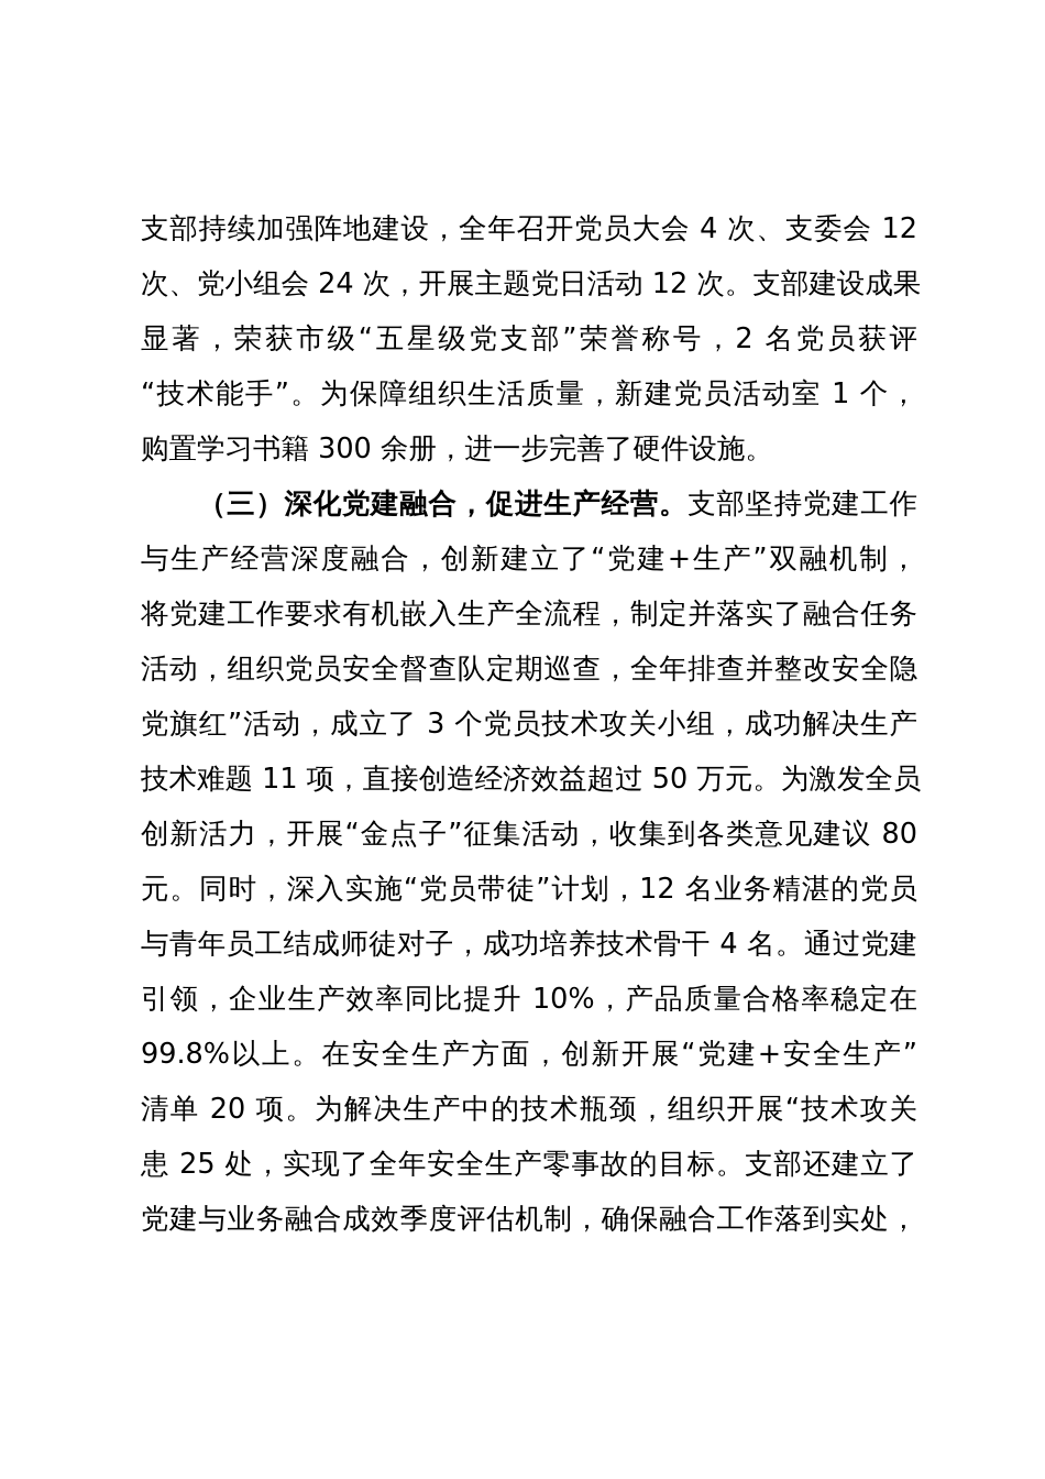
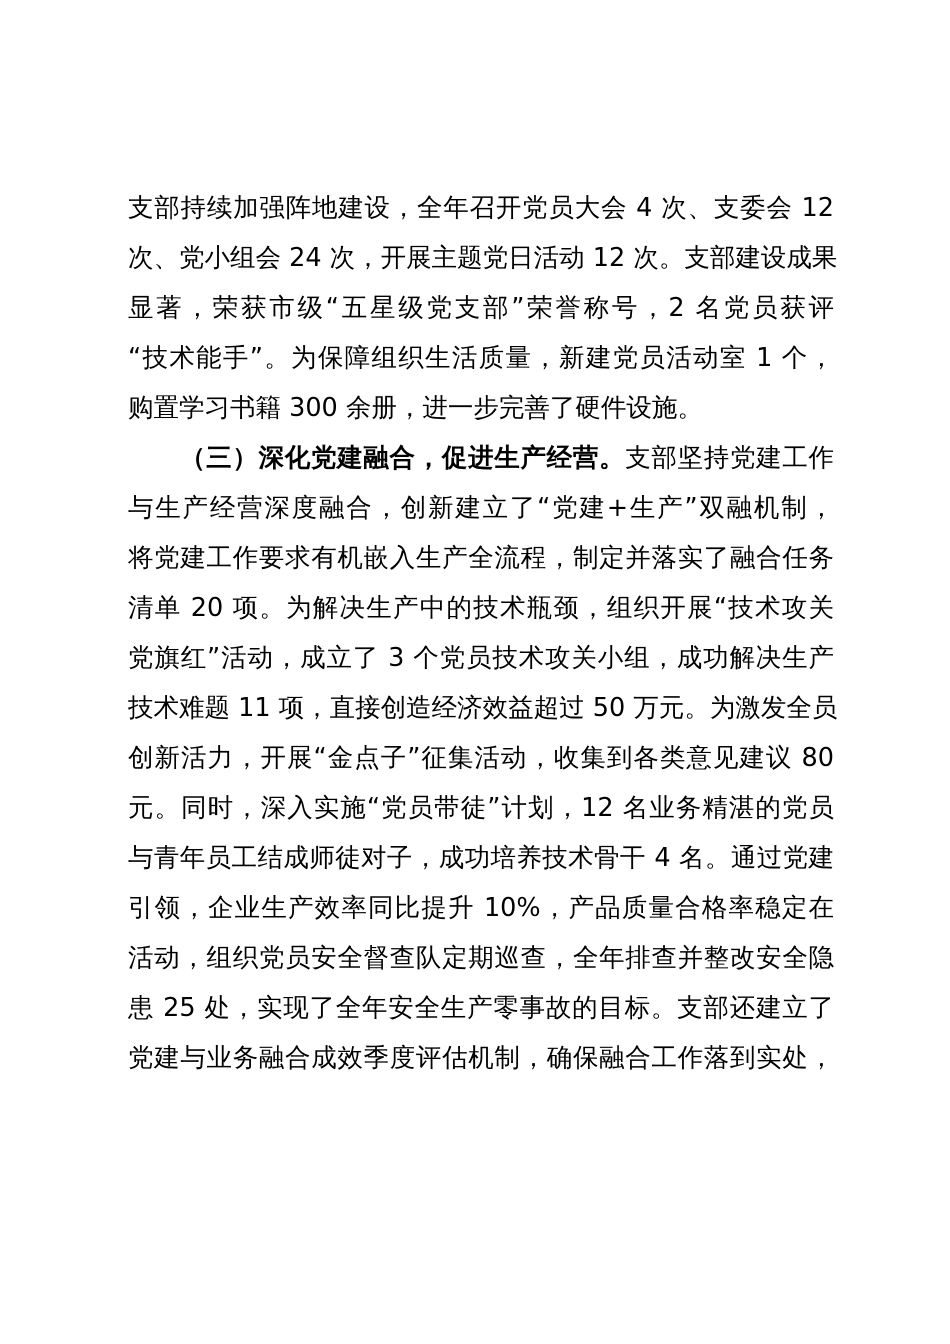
  支部持续加强阵地建设，全年召开党员大会 4 次、支委会 12
  次、党小组会 24 次，开展主题党日活动 12 次。支部建设成果
  显著，荣获市级“五星级党支部”荣誉称号，2 名党员获评
  “技术能手”。为保障组织生活质量，新建党员活动室 1 个，
  购置学习书籍 300 余册，进一步完善了硬件设施。
  （三）深化党建融合，促进生产经营。支部坚持党建工作
  与生产经营深度融合，创新建立了“党建+生产”双融机制，
  将党建工作要求有机嵌入生产全流程，制定并落实了融合任务
- 活动，组织党员安全督查队定期巡查，全年排查并整改安全隐
+ 清单 20 项。为解决生产中的技术瓶颈，组织开展“技术攻关
  党旗红”活动，成立了 3 个党员技术攻关小组，成功解决生产
  技术难题 11 项，直接创造经济效益超过 50 万元。为激发全员
  创新活力，开展“金点子”征集活动，收集到各类意见建议 80
  元。同时，深入实施“党员带徒”计划，12 名业务精湛的党员
  与青年员工结成师徒对子，成功培养技术骨干 4 名。通过党建
  引领，企业生产效率同比提升 10%，产品质量合格率稳定在
- 99.8%以上。在安全生产方面，创新开展“党建+安全生产”
- 清单 20 项。为解决生产中的技术瓶颈，组织开展“技术攻关
+ 活动，组织党员安全督查队定期巡查，全年排查并整改安全隐
  患 25 处，实现了全年安全生产零事故的目标。支部还建立了
  党建与业务融合成效季度评估机制，确保融合工作落到实处，
